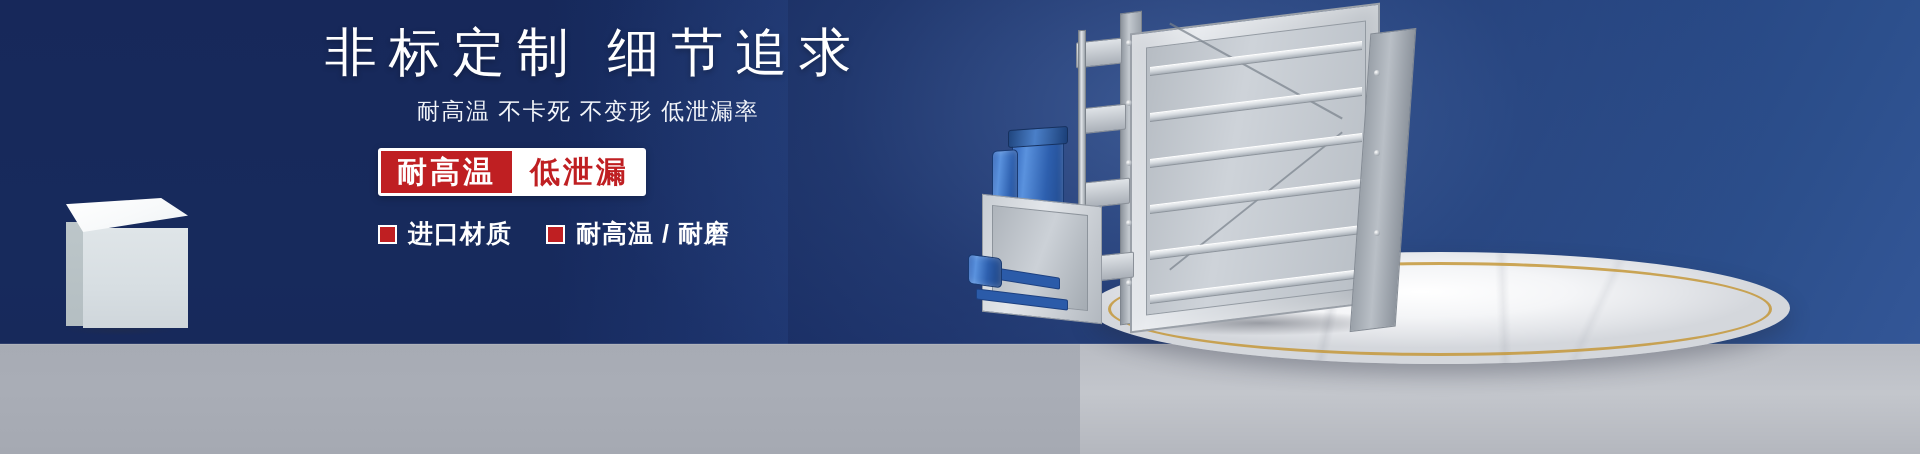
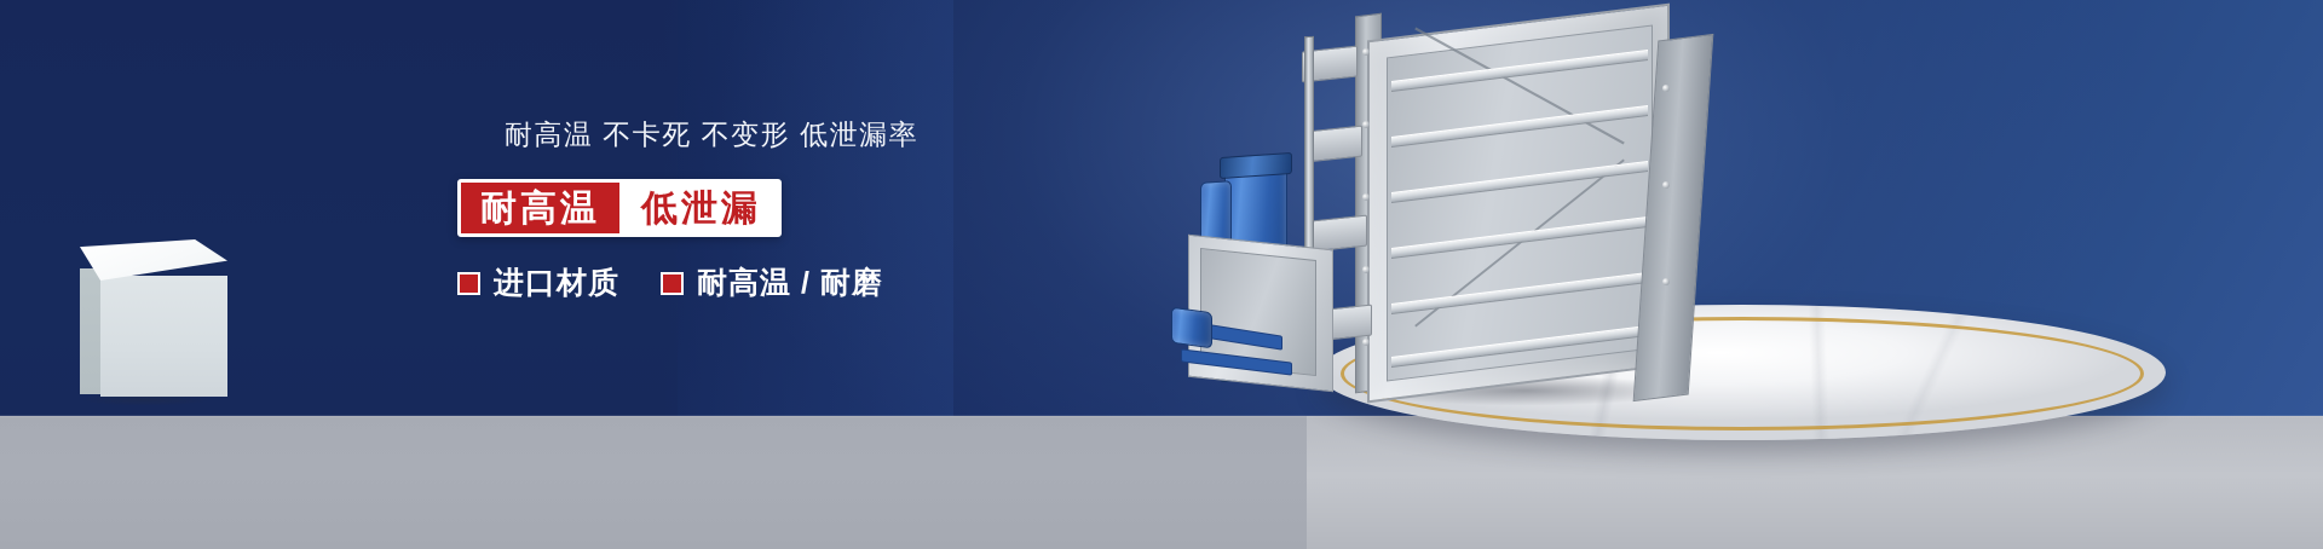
- 非标定制 细节追求
  耐高温 不卡死 不变形 低泄漏率
  耐高温
  低泄漏
  进口材质
  耐高温 / 耐磨
